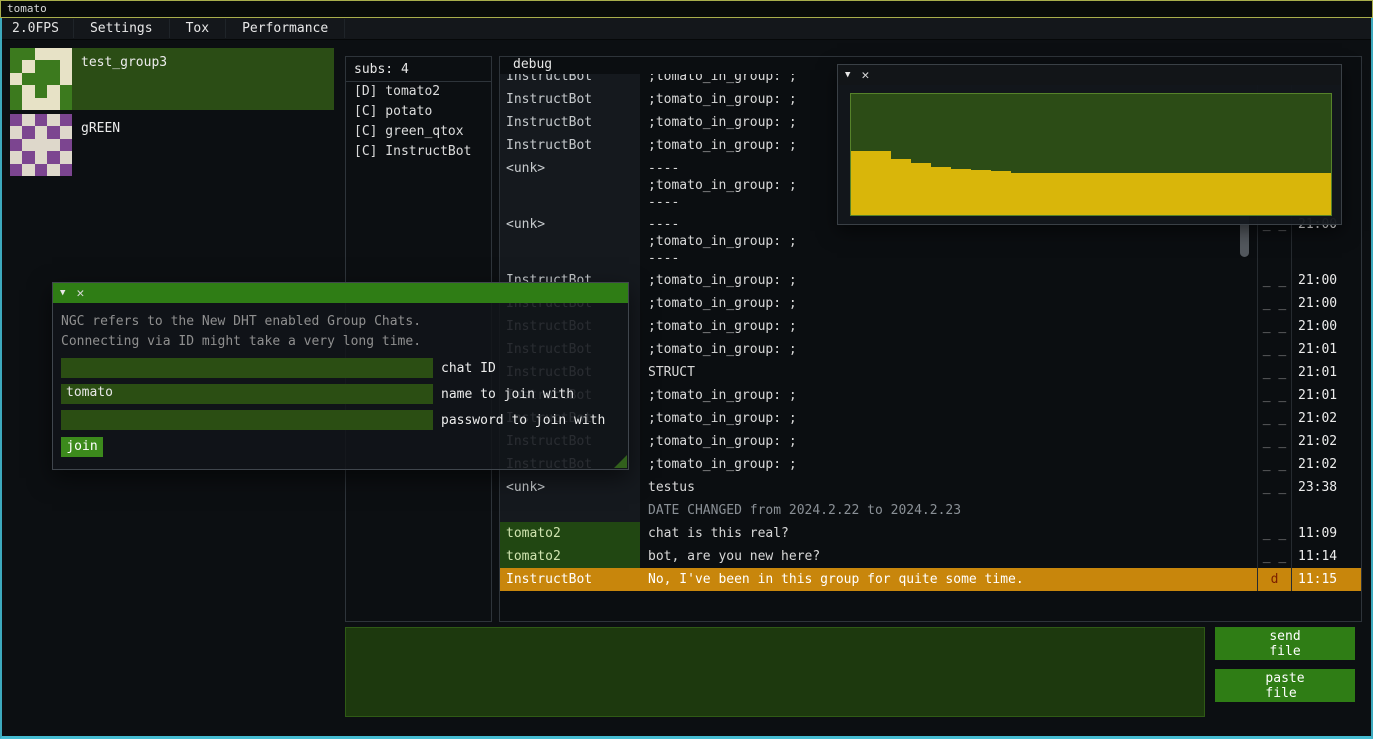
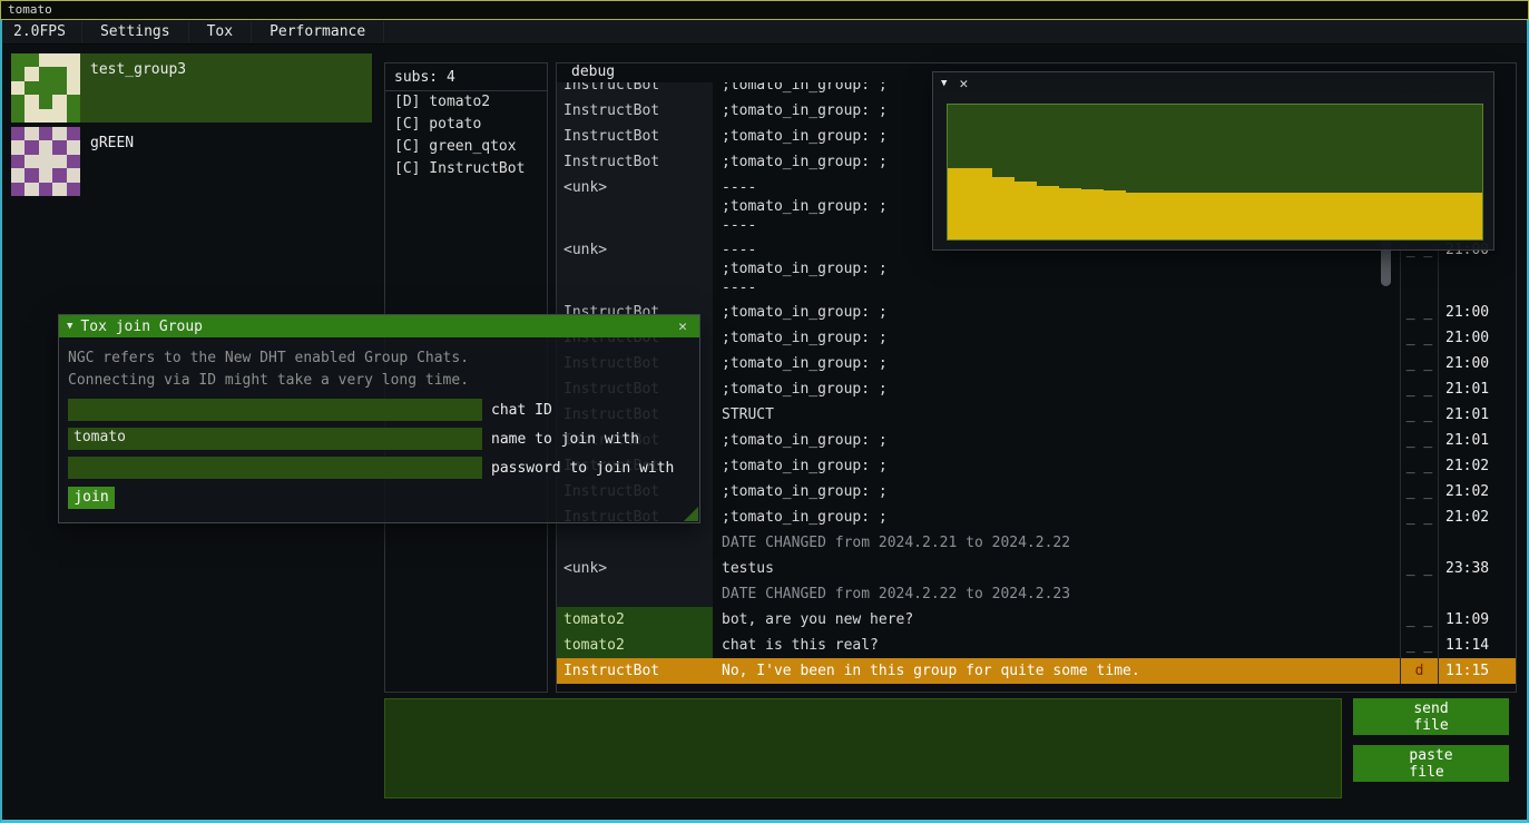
  tomato
  2.0FPS
  Settings
  Tox
  Performance
  test_group3
  gREEN
  subs: 4
  [D] tomato2
  [C] potato
  [C] green_qtox
  [C] InstructBot
  debug
  InstructBot
  ;tomato_in_group: ;
  InstructBot
  ;tomato_in_group: ;
  InstructBot
  ;tomato_in_group: ;
  InstructBot
  ;tomato_in_group: ;
  <unk>
  ----
  ;tomato_in_group: ;
  ----
  <unk>
  ----
  ;tomato_in_group: ;
  ----
  InstructBot
  ;tomato_in_group: ;
  _ _
  21:00
  InstructBot
  ;tomato_in_group: ;
  _ _
  21:00
  InstructBot
  ;tomato_in_group: ;
  _ _
  21:00
  InstructBot
  ;tomato_in_group: ;
  _ _
  21:01
  InstructBot
  STRUCT
  _ _
  21:01
  InstructBot
  ;tomato_in_group: ;
  _ _
  21:01
  InstructBot
  ;tomato_in_group: ;
  _ _
  21:02
  InstructBot
  ;tomato_in_group: ;
  _ _
  21:02
  InstructBot
  ;tomato_in_group: ;
  _ _
  21:02
+ DATE CHANGED from 2024.2.21 to 2024.2.22
  <unk>
  testus
  _ _
  23:38
  DATE CHANGED from 2024.2.22 to 2024.2.23
  tomato2
- chat is this real?
+ bot, are you new here?
  _ _
  11:09
  tomato2
- bot, are you new here?
+ chat is this real?
  _ _
  11:14
  InstructBot
  No, I've been in this group for quite some time.
  d
  11:15
  send
  file
  paste
  file
  ▼
  ✕
  ▼
+ Tox join Group
  ✕
  NGC refers to the New DHT enabled Group Chats.
  Connecting via ID might take a very long time.
  chat ID
  tomato
  name to join with
  password to join with
  join
